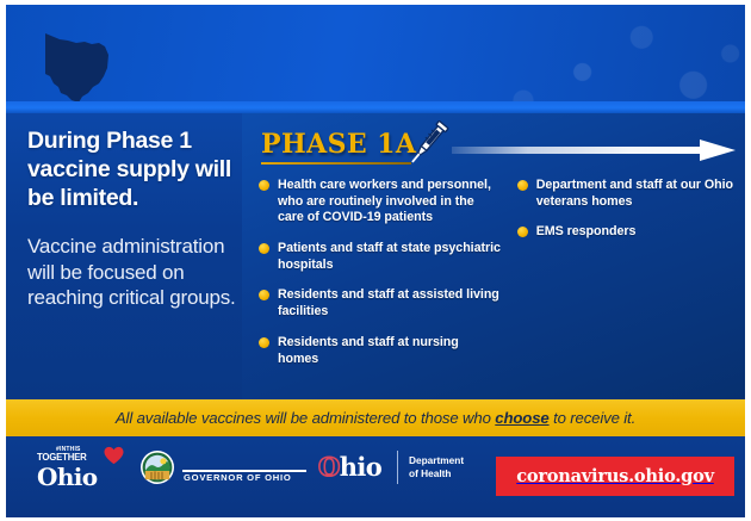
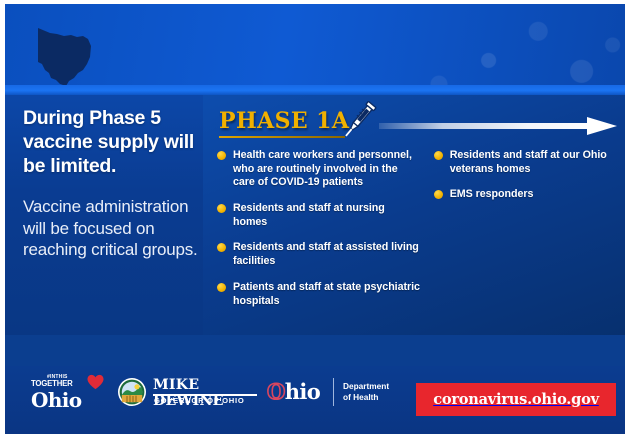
- During Phase 1 vaccine supply will be limited.
+ During Phase 5 vaccine supply will be limited.
  Vaccine administration will be focused on reaching critical groups.
  PHASE 1A
  Health care workers and personnel, who are routinely involved in the care of COVID-19 patients
- Patients and staff at state psychiatric hospitals
+ Residents and staff at nursing homes
  Residents and staff at assisted living facilities
- Residents and staff at nursing homes
+ Patients and staff at state psychiatric hospitals
- Department and staff at our Ohio veterans homes
+ Residents and staff at our Ohio veterans homes
  EMS responders
- All available vaccines will be administered to those who choose to receive it.
  TOGETHER
  Ohio
+ MIKE DEWINE
  GOVERNOR OF OHIO
  Ohio
  Department
  of Health
  coronavirus.ohio.gov
